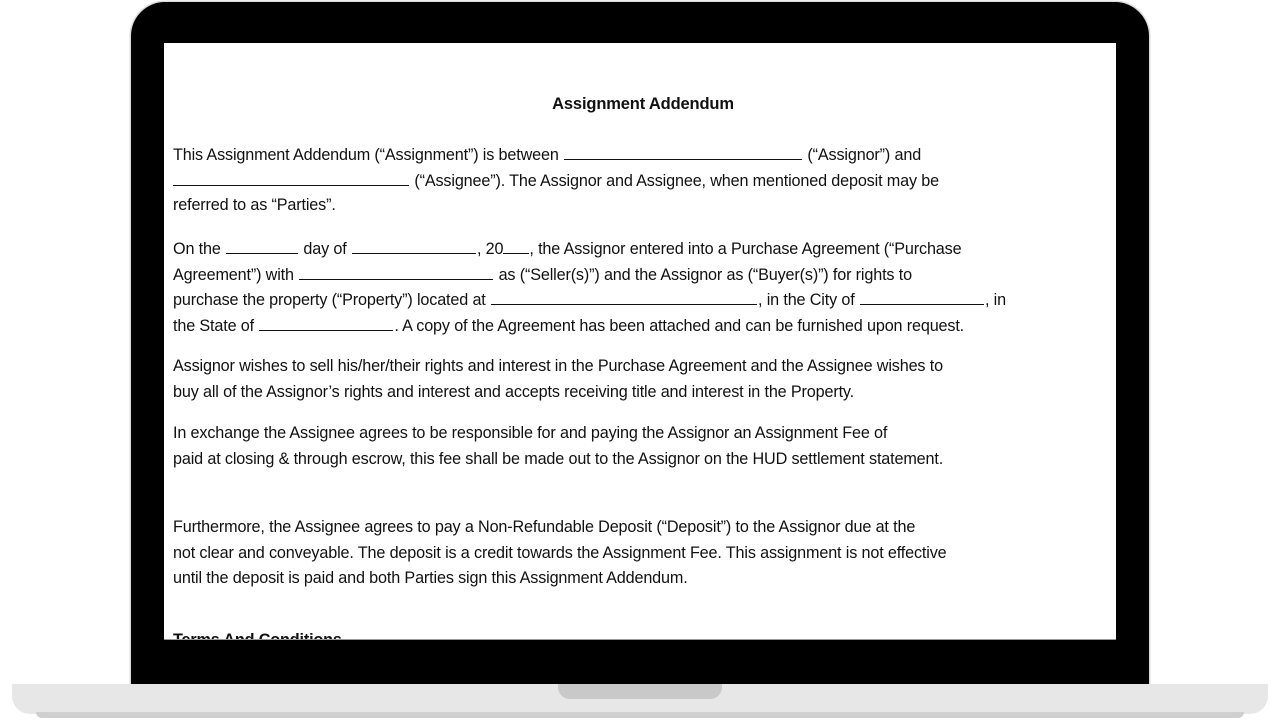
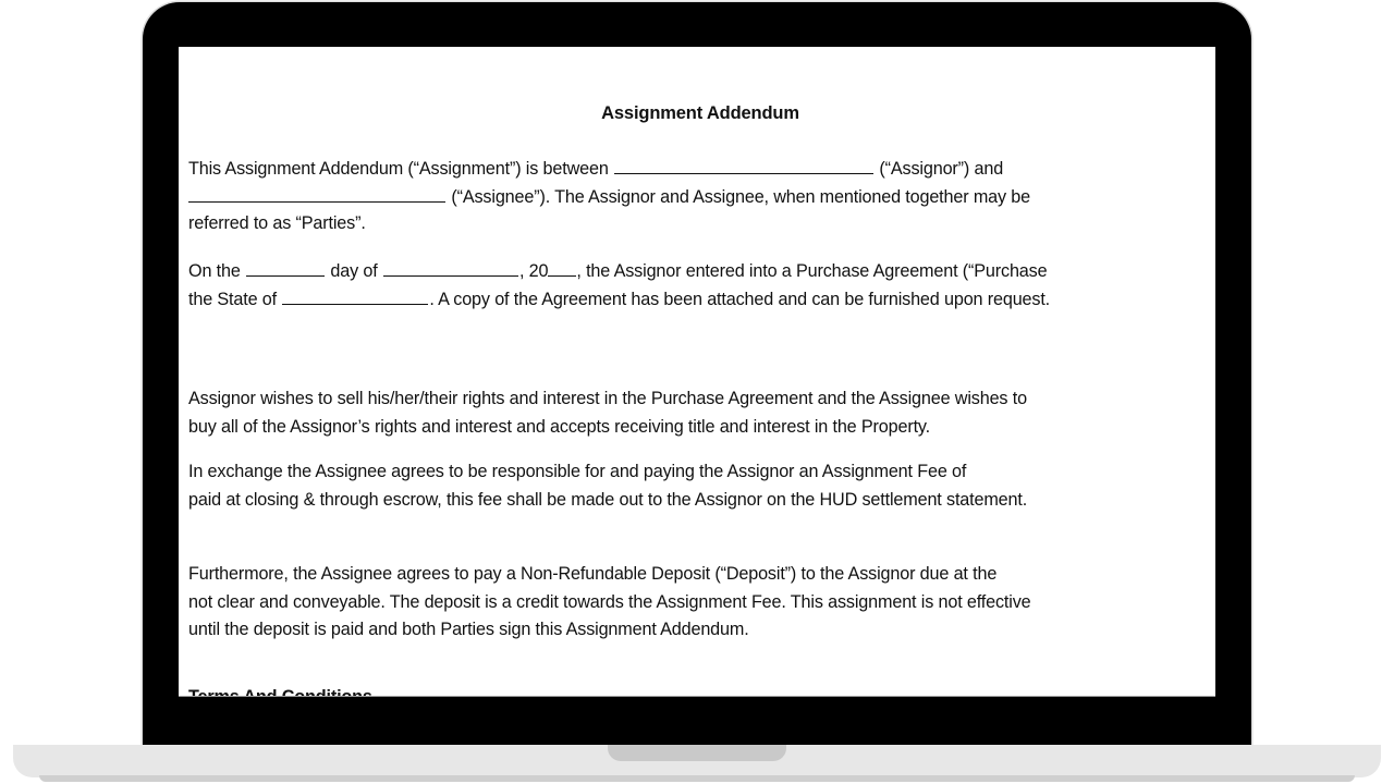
  Assignment Addendum
  This Assignment Addendum (“Assignment”) is between (“Assignor”) and
- (“Assignee”). The Assignor and Assignee, when mentioned deposit may be
+ (“Assignee”). The Assignor and Assignee, when mentioned together may be
  referred to as “Parties”.
  On the day of , 20 , the Assignor entered into a Purchase Agreement (“Purchase
- Agreement”) with as (“Seller(s)”) and the Assignor as (“Buyer(s)”) for rights to
- purchase the property (“Property”) located at , in the City of , in
  the State of . A copy of the Agreement has been attached and can be furnished upon request.
  Assignor wishes to sell his/her/their rights and interest in the Purchase Agreement and the Assignee wishes to
  buy all of the Assignor’s rights and interest and accepts receiving title and interest in the Property.
  In exchange the Assignee agrees to be responsible for and paying the Assignor an Assignment Fee of
  paid at closing & through escrow, this fee shall be made out to the Assignor on the HUD settlement statement.
  Furthermore, the Assignee agrees to pay a Non-Refundable Deposit (“Deposit”) to the Assignor due at the
  not clear and conveyable. The deposit is a credit towards the Assignment Fee. This assignment is not effective
  until the deposit is paid and both Parties sign this Assignment Addendum.
